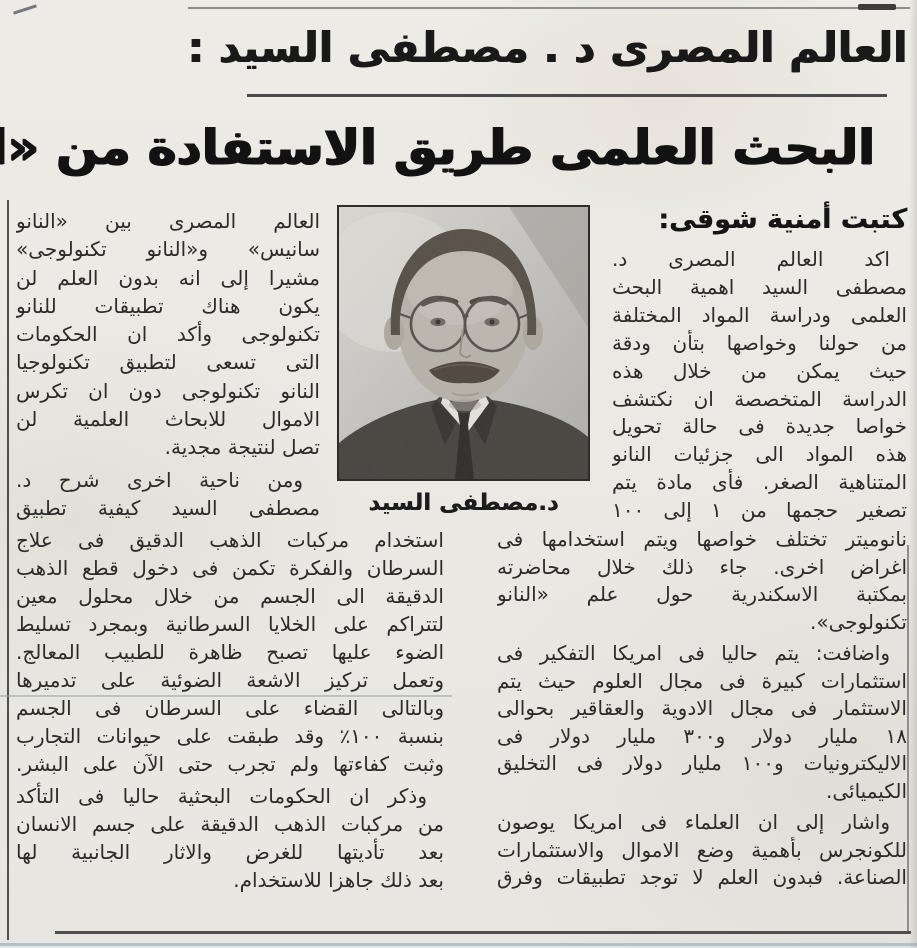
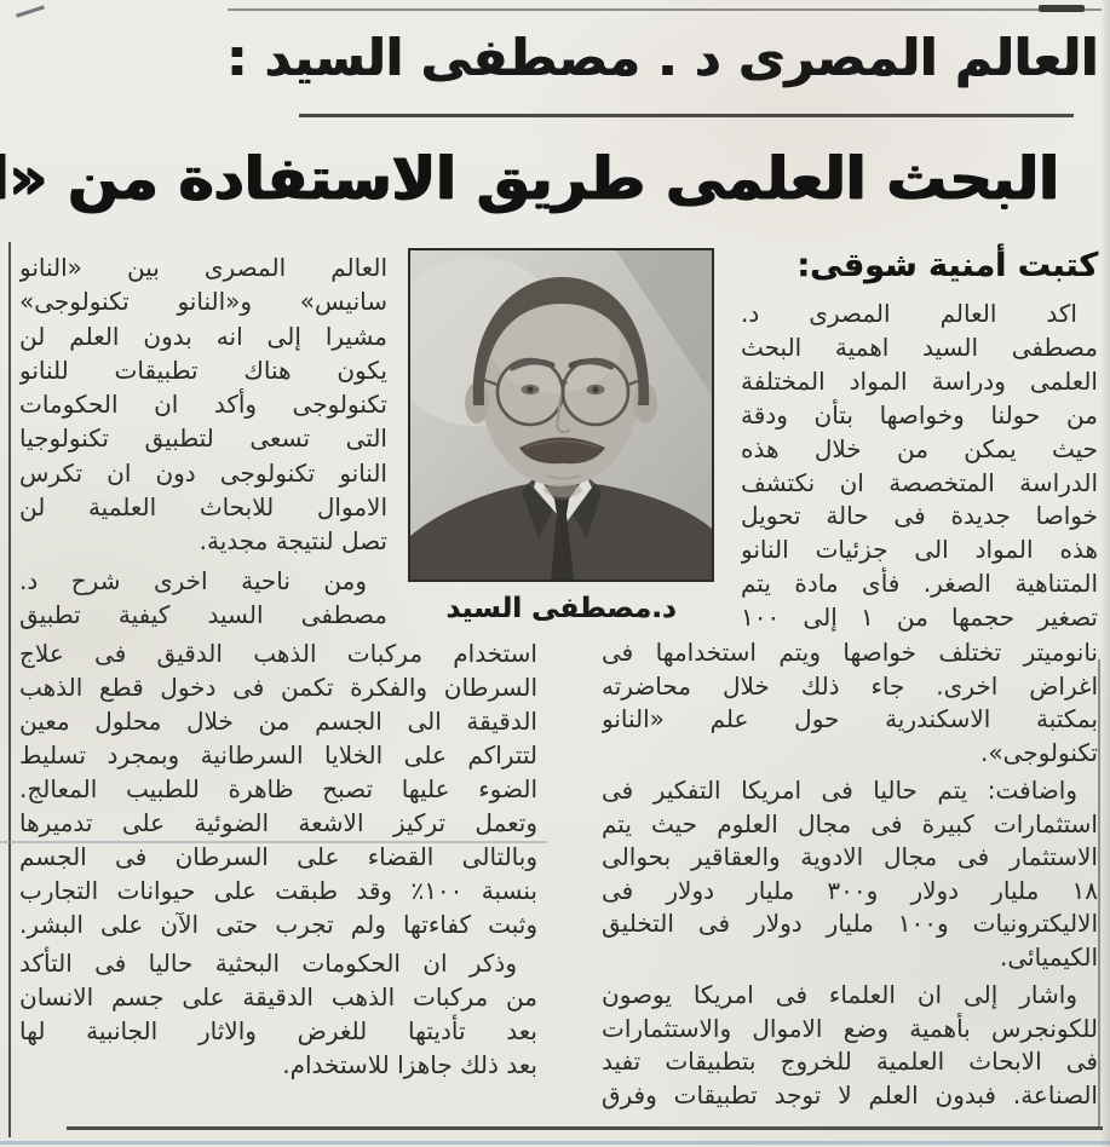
  العالم المصرى د . مصطفى السيد :
  كتبت أمنية شوقى:
  اكد العالم المصرى د.
  مصطفى السيد اهمية البحث
  العلمى ودراسة المواد المختلفة
  من حولنا وخواصها بتأن ودقة
  حيث يمكن من خلال هذه
  الدراسة المتخصصة ان نكتشف
  خواصا جديدة فى حالة تحويل
  هذه المواد الى جزئيات النانو
  المتناهية الصغر. فأى مادة يتم
  تصغير حجمها من ١ إلى ١٠٠
  نانوميتر تختلف خواصها ويتم استخدامها فى
  اغراض اخرى. جاء ذلك خلال محاضرته
  بمكتبة الاسكندرية حول علم «النانو
  تكنولوجى».
  واضافت: يتم حاليا فى امريكا التفكير فى
  استثمارات كبيرة فى مجال العلوم حيث يتم
  الاستثمار فى مجال الادوية والعقاقير بحوالى
  ١٨ مليار دولار و٣٠٠ مليار دولار فى
  الاليكترونيات و١٠٠ مليار دولار فى التخليق
  الكيميائى.
  واشار إلى ان العلماء فى امريكا يوصون
  للكونجرس بأهمية وضع الاموال والاستثمارات
+ فى الابحاث العلمية للخروج بتطبيقات تفيد
  الصناعة. فبدون العلم لا توجد تطبيقات وفرق
  العالم المصرى بين «النانو
  سانيس» و«النانو تكنولوجى»
  مشيرا إلى انه بدون العلم لن
  يكون هناك تطبيقات للنانو
  تكنولوجى وأكد ان الحكومات
  التى تسعى لتطبيق تكنولوجيا
  النانو تكنولوجى دون ان تكرس
  الاموال للابحاث العلمية لن
  تصل لنتيجة مجدية.
  ومن ناحية اخرى شرح د.
  مصطفى السيد كيفية تطبيق
  استخدام مركبات الذهب الدقيق فى علاج
  السرطان والفكرة تكمن فى دخول قطع الذهب
  الدقيقة الى الجسم من خلال محلول معين
  لتتراكم على الخلايا السرطانية وبمجرد تسليط
  الضوء عليها تصبح ظاهرة للطبيب المعالج.
  وتعمل تركيز الاشعة الضوئية على تدميرها
  وبالتالى القضاء على السرطان فى الجسم
  بنسبة ١٠٠٪ وقد طبقت على حيوانات التجارب
  وثبت كفاءتها ولم تجرب حتى الآن على البشر.
  وذكر ان الحكومات البحثية حاليا فى التأكد
  من مركبات الذهب الدقيقة على جسم الانسان
  بعد تأديتها للغرض والاثار الجانبية لها
  بعد ذلك جاهزا للاستخدام.
  د.مصطفى السيد
